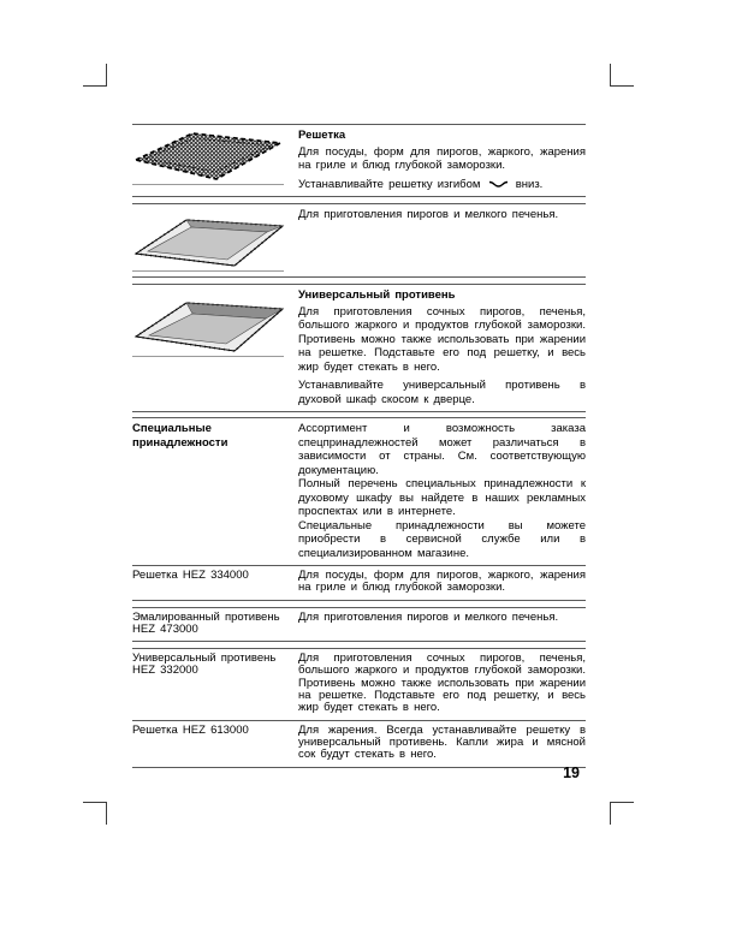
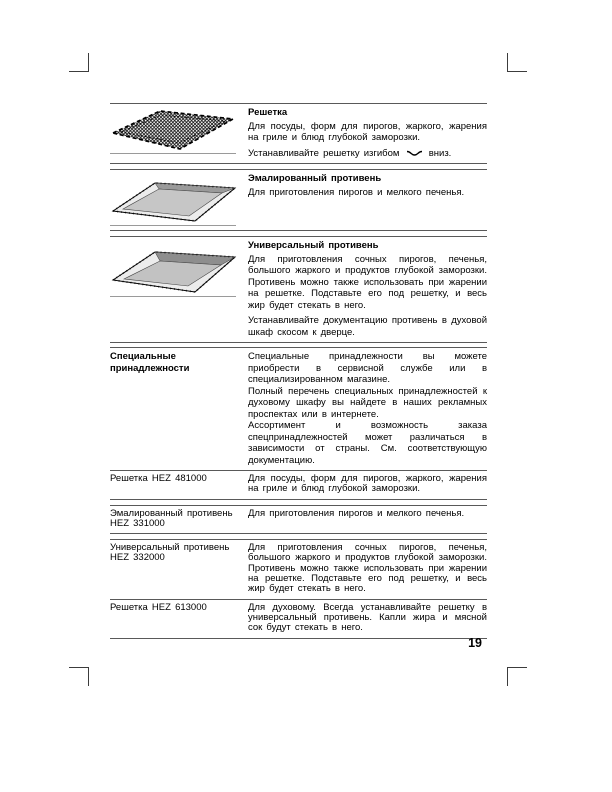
  Решетка
  Для посуды, форм для пирогов, жаркого, жарения на гриле и блюд глубокой заморозки.
  Устанавливайте решетку изгибом вниз.
+ Эмалированный противень
  Для приготовления пирогов и мелкого печенья.
  Универсальный противень
  Для приготовления сочных пирогов, печенья, большого жаркого и продуктов глубокой заморозки. Противень можно также использовать при жарении на решетке. Подставьте его под решетку, и весь жир будет стекать в него.
- Устанавливайте универсальный противень в духовой шкаф скосом к дверце.
+ Устанавливайте документацию противень в духовой шкаф скосом к дверце.
  Специальные принадлежности
- Ассортимент и возможность заказа спецпринадлежностей может различаться в зависимости от страны. См. соответствующую документацию.
+ Специальные принадлежности вы можете приобрести в сервисной службе или в специализированном магазине.
- Полный перечень специальных принадлежности к духовому шкафу вы найдете в наших рекламных проспектах или в интернете.
+ Полный перечень специальных принадлежностей к духовому шкафу вы найдете в наших рекламных проспектах или в интернете.
- Специальные принадлежности вы можете приобрести в сервисной службе или в специализированном магазине.
+ Ассортимент и возможность заказа спецпринадлежностей может различаться в зависимости от страны. См. соответствующую документацию.
- Решетка HEZ 334000
+ Решетка HEZ 481000
  Для посуды, форм для пирогов, жаркого, жарения на гриле и блюд глубокой заморозки.
- Эмалированный противень HEZ 473000
+ Эмалированный противень HEZ 331000
  Для приготовления пирогов и мелкого печенья.
  Универсальный противень HEZ 332000
  Для приготовления сочных пирогов, печенья, большого жаркого и продуктов глубокой заморозки. Противень можно также использовать при жарении на решетке. Подставьте его под решетку, и весь жир будет стекать в него.
  Решетка HEZ 613000
- Для жарения. Всегда устанавливайте решетку в универсальный противень. Капли жира и мясной сок будут стекать в него.
+ Для духовому. Всегда устанавливайте решетку в универсальный противень. Капли жира и мясной сок будут стекать в него.
  19
